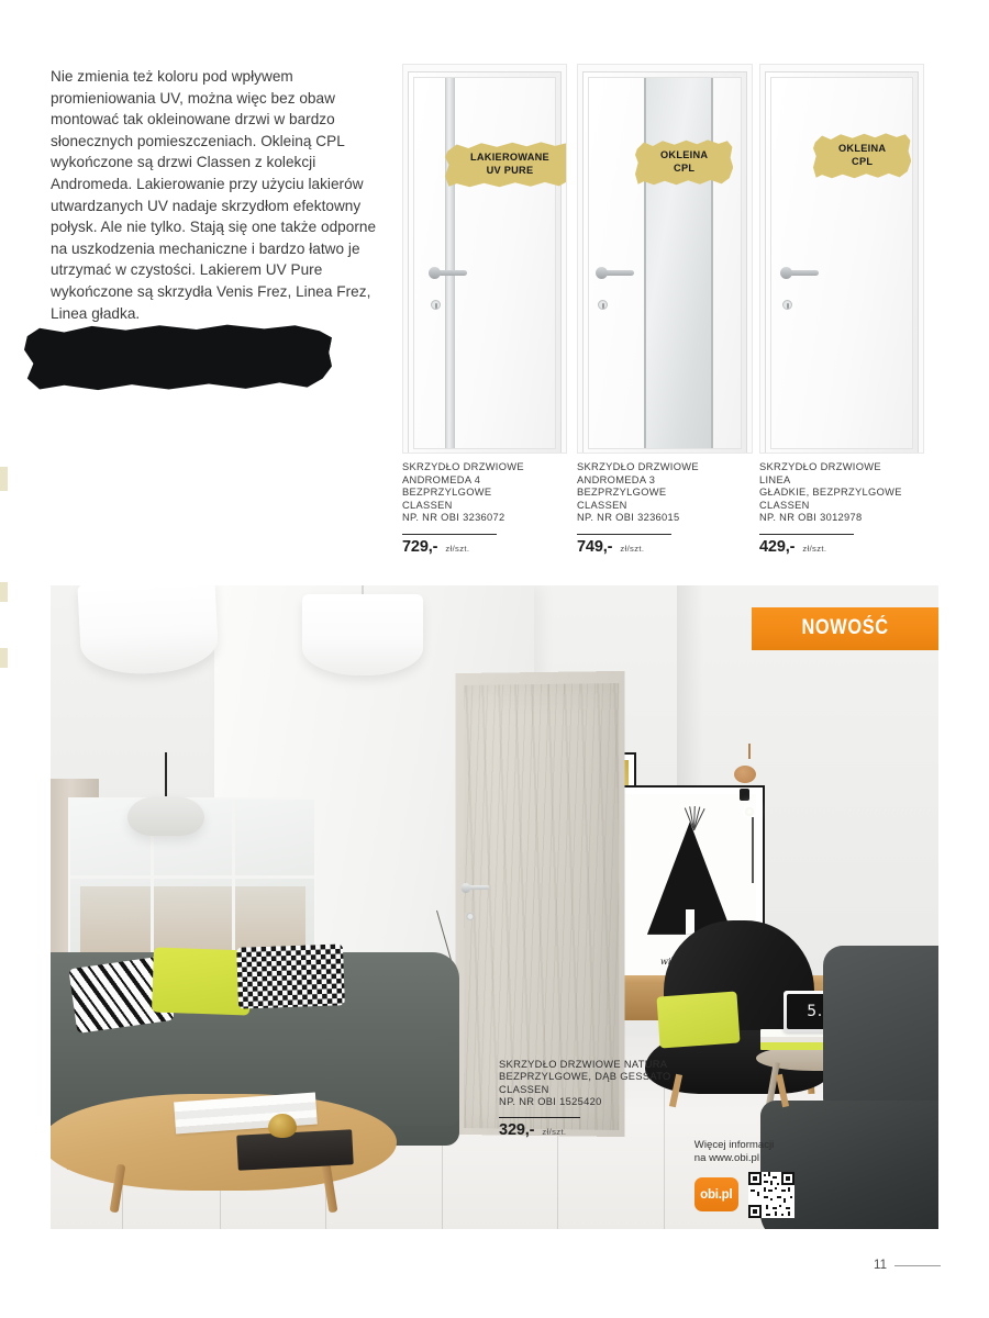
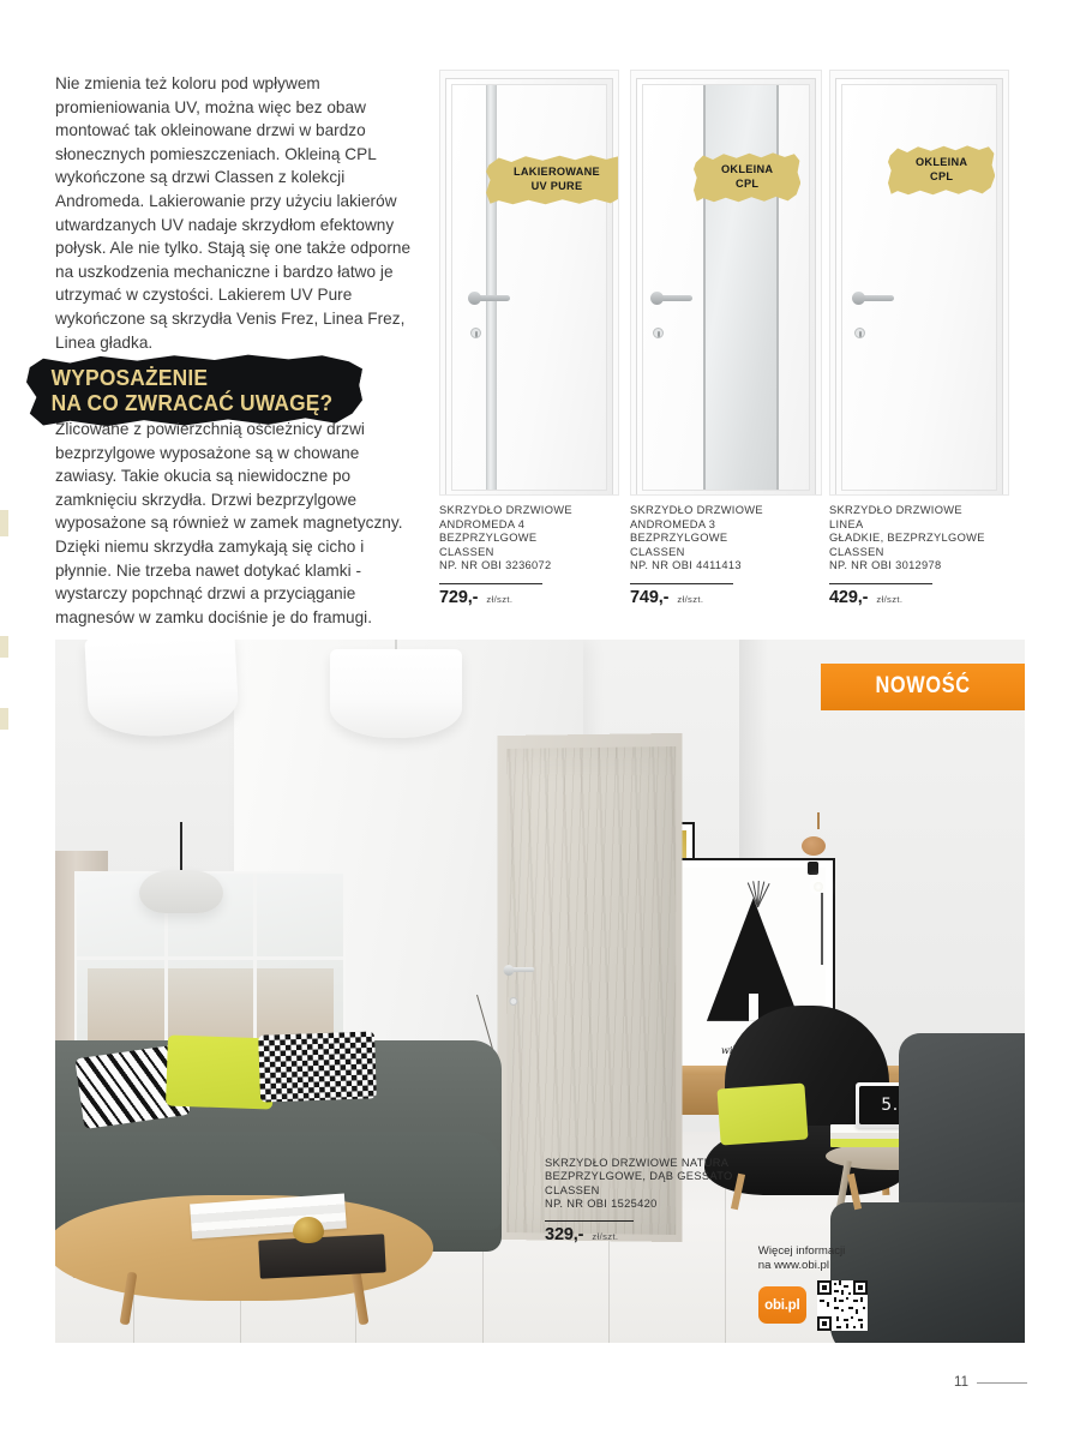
  Nie zmienia też koloru pod wpływem promieniowania UV, można więc bez obaw montować tak okleinowane drzwi w bardzo słonecznych pomieszczeniach. Okleiną CPL wykończone są drzwi Classen z kolekcji Andromeda. Lakierowanie przy użyciu lakierów utwardzanych UV nadaje skrzydłom efektowny połysk. Ale nie tylko. Stają się one także odporne na uszkodzenia mechaniczne i bardzo łatwo je utrzymać w czystości. Lakierem UV Pure wykończone są skrzydła Venis Frez, Linea Frez, Linea gładka.
+ WYPOSAŻENIE
+ NA CO ZWRACAĆ UWAGĘ?
+ Zlicowane z powierzchnią ościeżnicy drzwi bezprzylgowe wyposażone są w chowane zawiasy. Takie okucia są niewidoczne po zamknięciu skrzydła. Drzwi bezprzylgowe wyposażone są również w zamek magnetyczny. Dzięki niemu skrzydła zamykają się cicho i płynnie. Nie trzeba nawet dotykać klamki - wystarczy popchnąć drzwi a przyciąganie magnesów w zamku dociśnie je do framugi.
  LAKIEROWANE
  UV PURE
  SKRZYDŁO DRZWIOWE
  ANDROMEDA 4
  BEZPRZYLGOWE
  CLASSEN
  NP. NR OBI 3236072
  729,-
  zł/szt.
  OKLEINA
  CPL
  SKRZYDŁO DRZWIOWE
  ANDROMEDA 3
  BEZPRZYLGOWE
  CLASSEN
- NP. NR OBI 3236015
+ NP. NR OBI 4411413
  749,-
  zł/szt.
  OKLEINA
  CPL
  SKRZYDŁO DRZWIOWE
  LINEA
  GŁADKIE, BEZPRZYLGOWE
  CLASSEN
  NP. NR OBI 3012978
  429,-
  zł/szt.
  NOWOŚĆ
  SKRZYDŁO DRZWIOWE NATURA
  BEZPRZYLGOWE, DĄB GESSATO
  CLASSEN
  NP. NR OBI 1525420
  329,-
  zł/szt.
  Więcej informacji
  na www.obi.pl
  obi.pl
  11
